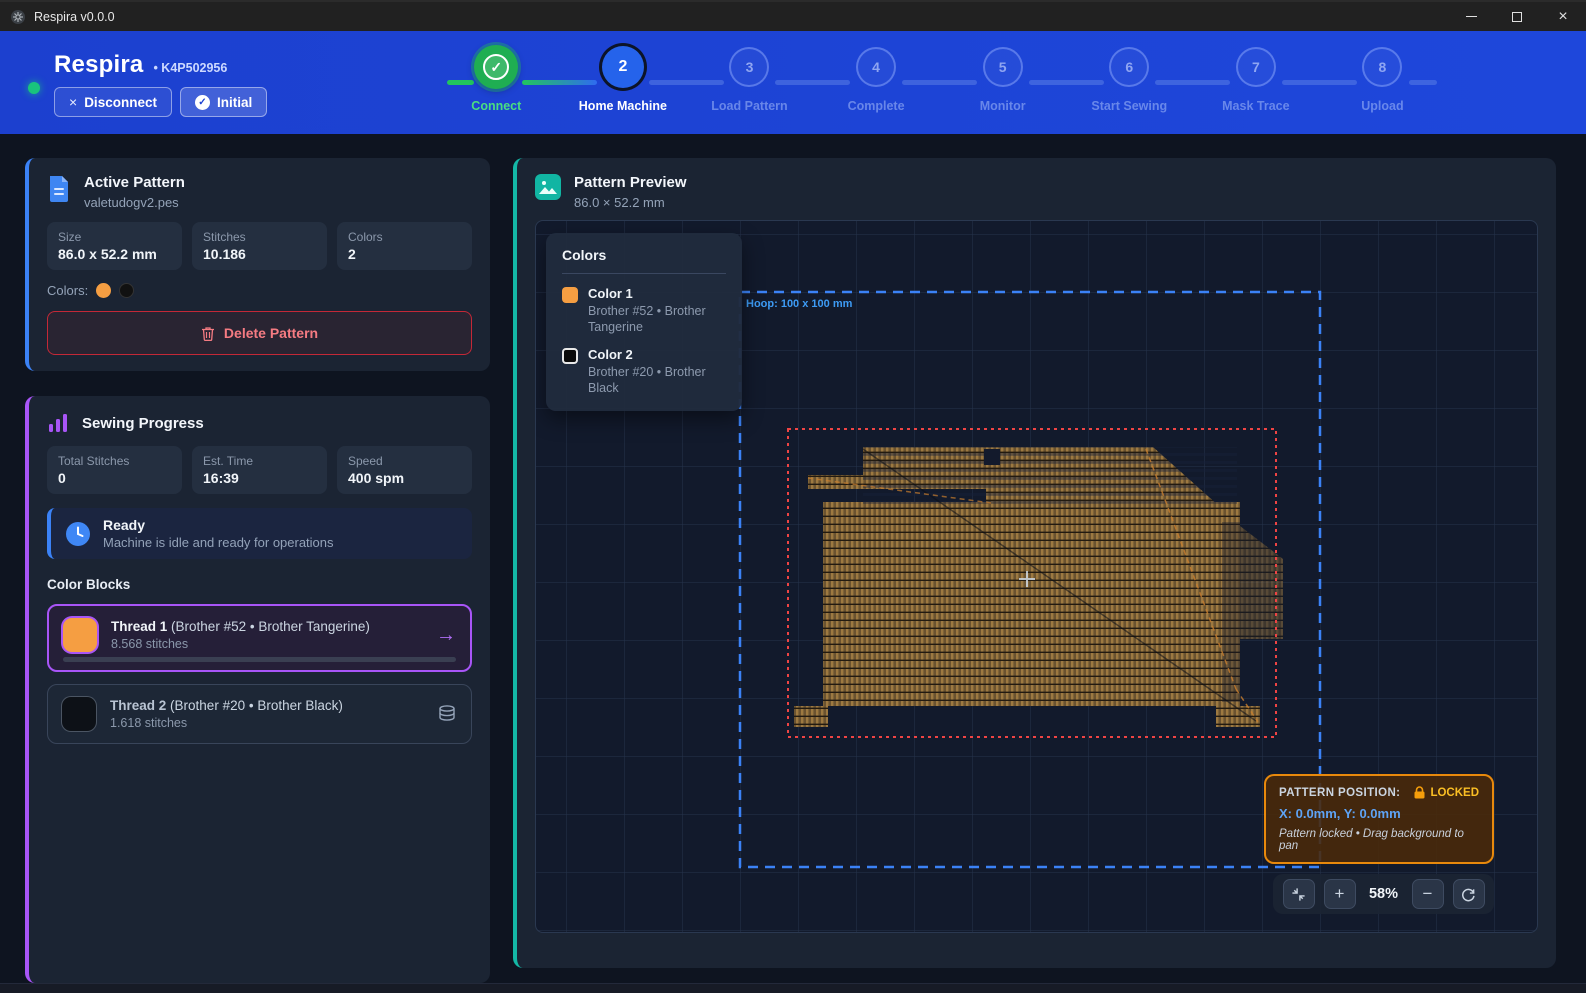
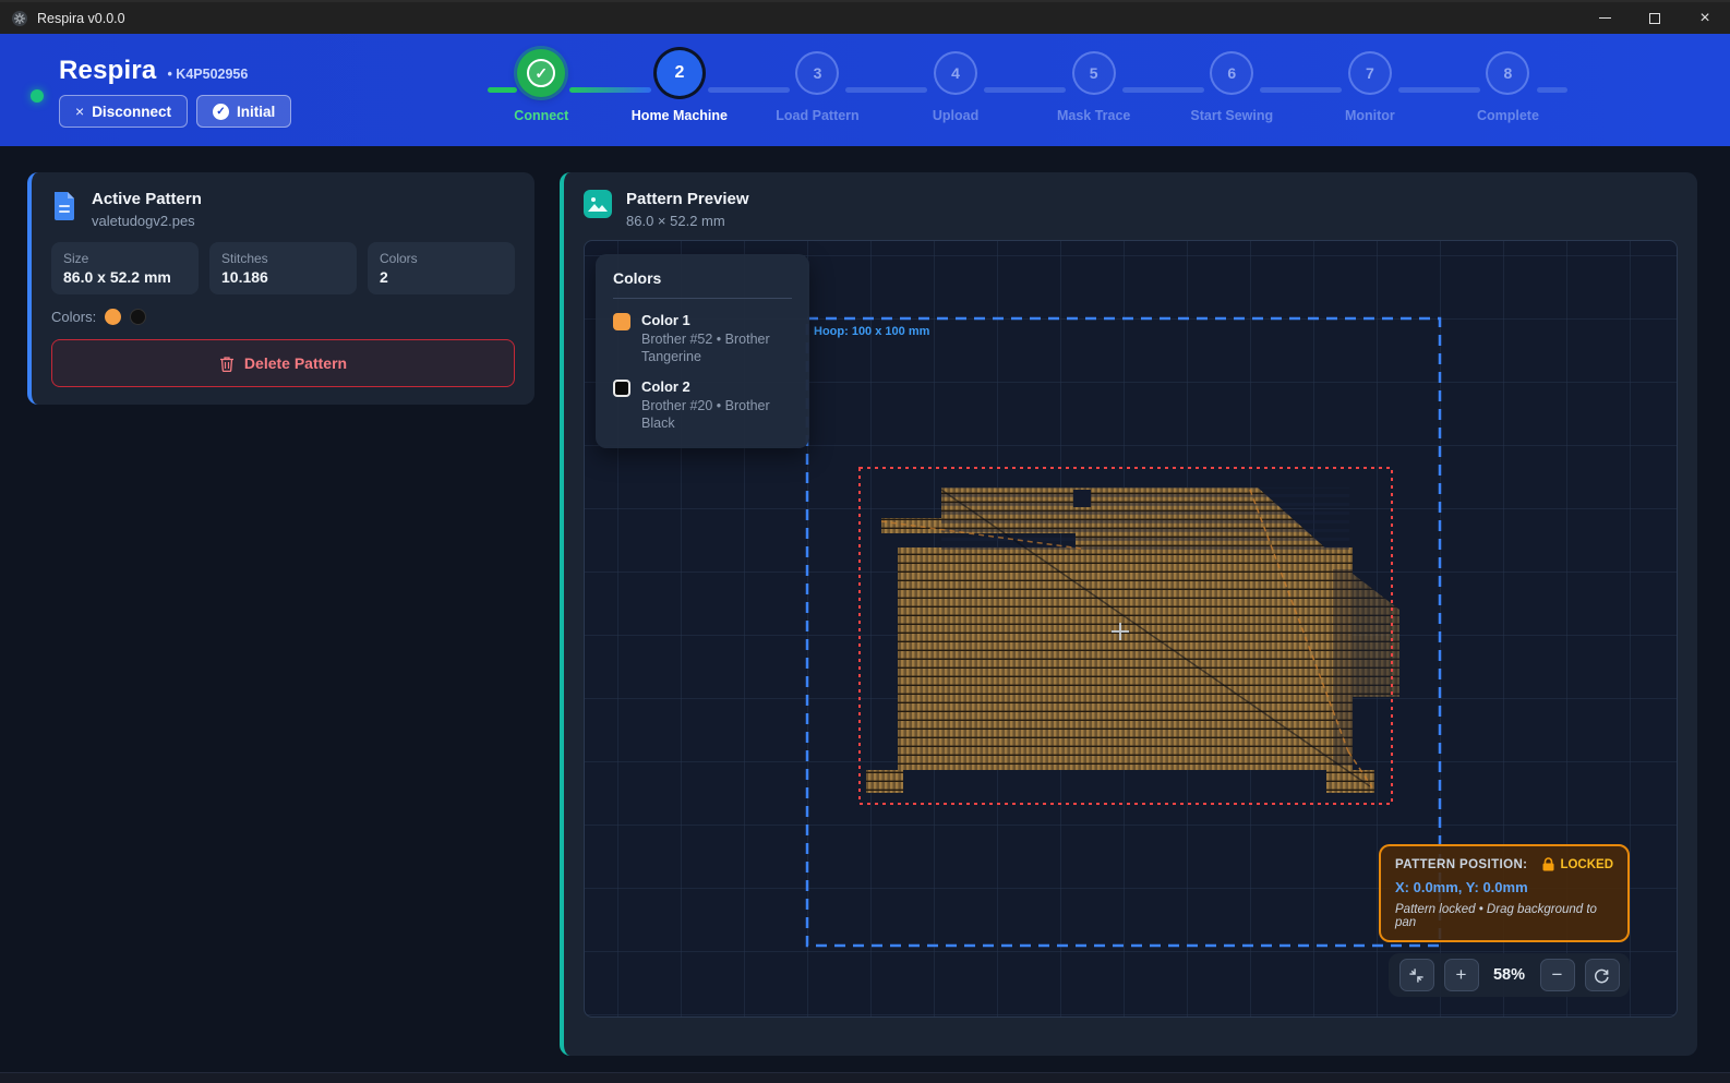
  Respira v0.0.0
  ×
  Respira
  • K4P502956
  ×
  Disconnect
  ✓
  Initial
  ✓
  Connect
  2
  Home Machine
  3
  Load Pattern
  4
- Complete
+ Upload
  5
- Monitor
+ Mask Trace
  6
  Start Sewing
  7
- Mask Trace
+ Monitor
  8
- Upload
+ Complete
  Active Pattern
  valetudogv2.pes
  Size
  86.0 x 52.2 mm
  Stitches
  10.186
  Colors
  2
  Colors:
  Delete Pattern
- Sewing Progress
- Total Stitches
- 0
- Est. Time
- 16:39
- Speed
- 400 spm
- Ready
- Machine is idle and ready for operations
- Color Blocks
- Thread 1 (Brother #52 • Brother Tangerine)
- 8.568 stitches
- →
- Thread 2 (Brother #20 • Brother Black)
- 1.618 stitches
  Pattern Preview
  86.0 × 52.2 mm
  Hoop: 100 x 100 mm
  Colors
  Color 1
  Brother #52 • Brother Tangerine
  Color 2
  Brother #20 • Brother Black
  PATTERN POSITION:
  LOCKED
  X: 0.0mm, Y: 0.0mm
  Pattern locked • Drag background to pan
  +
  58%
  −
